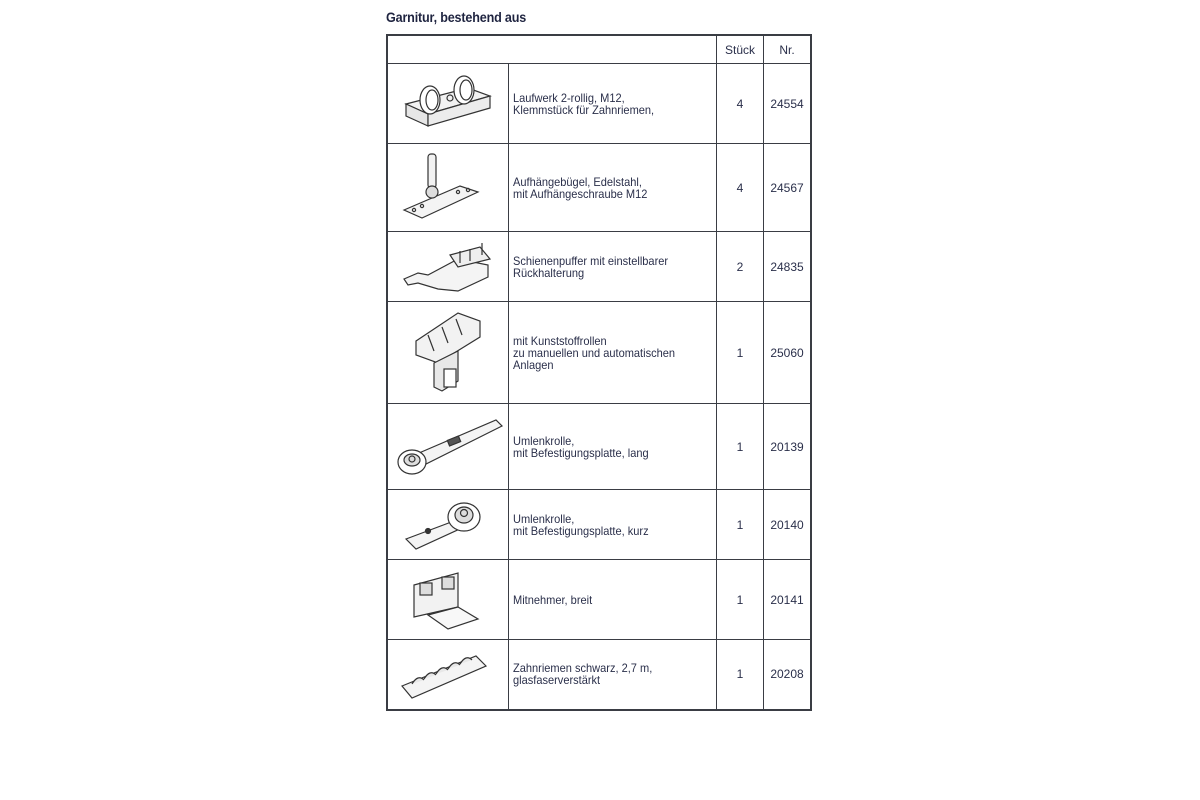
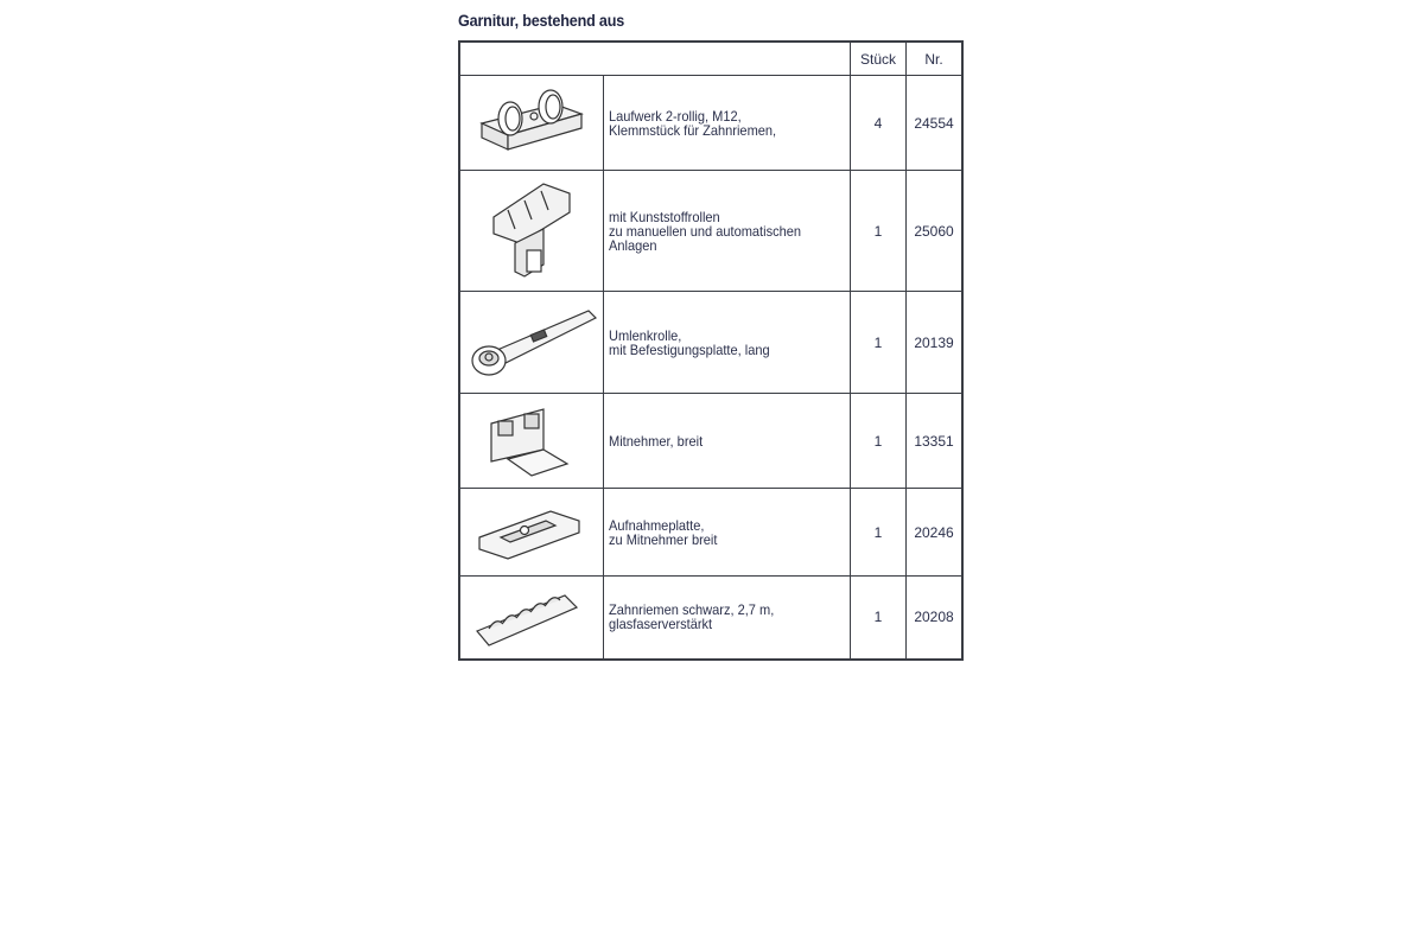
  Garnitur, bestehend aus
  	Stück	Nr.
  	Laufwerk 2-rollig, M12, Klemmstück für Zahnriemen,	4	24554
- 	Aufhängebügel, Edelstahl, mit Aufhängeschraube M12	4	24567
- 	Schienenpuffer mit einstellbarer Rückhalterung	2	24835
  	mit Kunststoffrollen zu manuellen und automatischen Anlagen	1	25060
  	Umlenkrolle, mit Befestigungsplatte, lang	1	20139
- 	Umlenkrolle, mit Befestigungsplatte, kurz	1	20140
- 	Mitnehmer, breit	1	20141
+ 	Mitnehmer, breit	1	13351
+ 	Aufnahmeplatte, zu Mitnehmer breit	1	20246
  	Zahnriemen schwarz, 2,7 m, glasfaserverstärkt	1	20208
